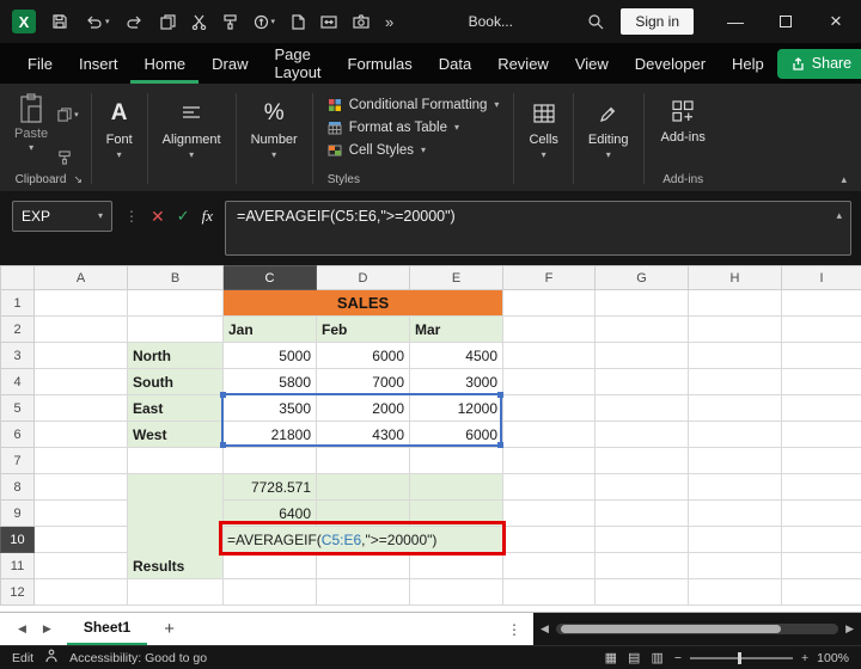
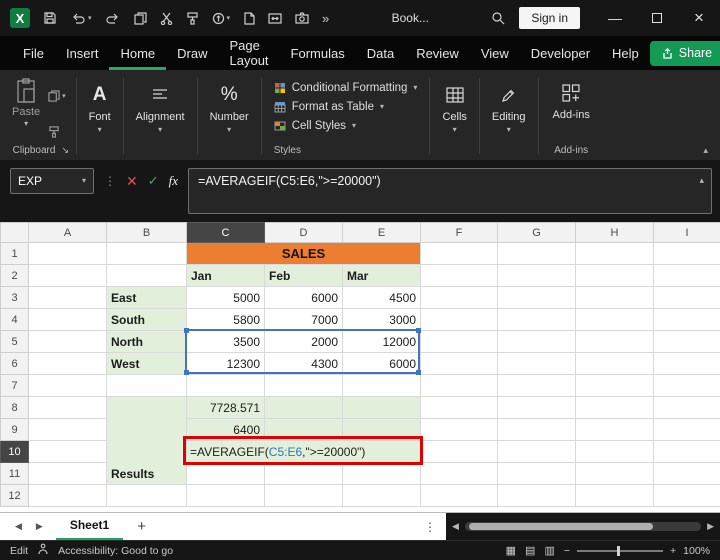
  X
  »
  Book...
  Sign in
  —
  ×
  File
  Insert
  Home
  Draw
  Page Layout
  Formulas
  Data
  Review
  View
  Developer
  Help
  Share
  Paste
  ▾
  Clipboard
  ↘
  A
  Font
  ▾
  Alignment
  ▾
  %
  Number
  ▾
  Conditional Formatting
  ▾
  Format as Table
  ▾
  Cell Styles
  ▾
  Styles
  Cells
  ▾
  Editing
  ▾
  Add-ins
  Add-ins
  ▴
  EXP
  ▾
  ⋮
  ✕
  ✓
  fx
  =AVERAGEIF(C5:E6,">=20000")
  ▴
  	A	B	C	D	E	F	G	H	I
  1			SALES
  2			Jan	Feb	Mar
- 3		North	5000	6000	4500
+ 3		East	5000	6000	4500
  4		South	5800	7000	3000
- 5		East	3500	2000	12000
+ 5		North	3500	2000	12000
- 6		West	21800	4300	6000
+ 6		West	12300	4300	6000
  7
  8		Results	7728.571
  9		6400
  10		=AVERAGEIF(C5:E6,">=20000")
  11
  12
  ◀
  ▶
  Sheet1
  +
  ⋮
  ◀
  ▶
  Edit
  Accessibility: Good to go
  ▦
  ▤
  ▥
  −
  +
  100%
